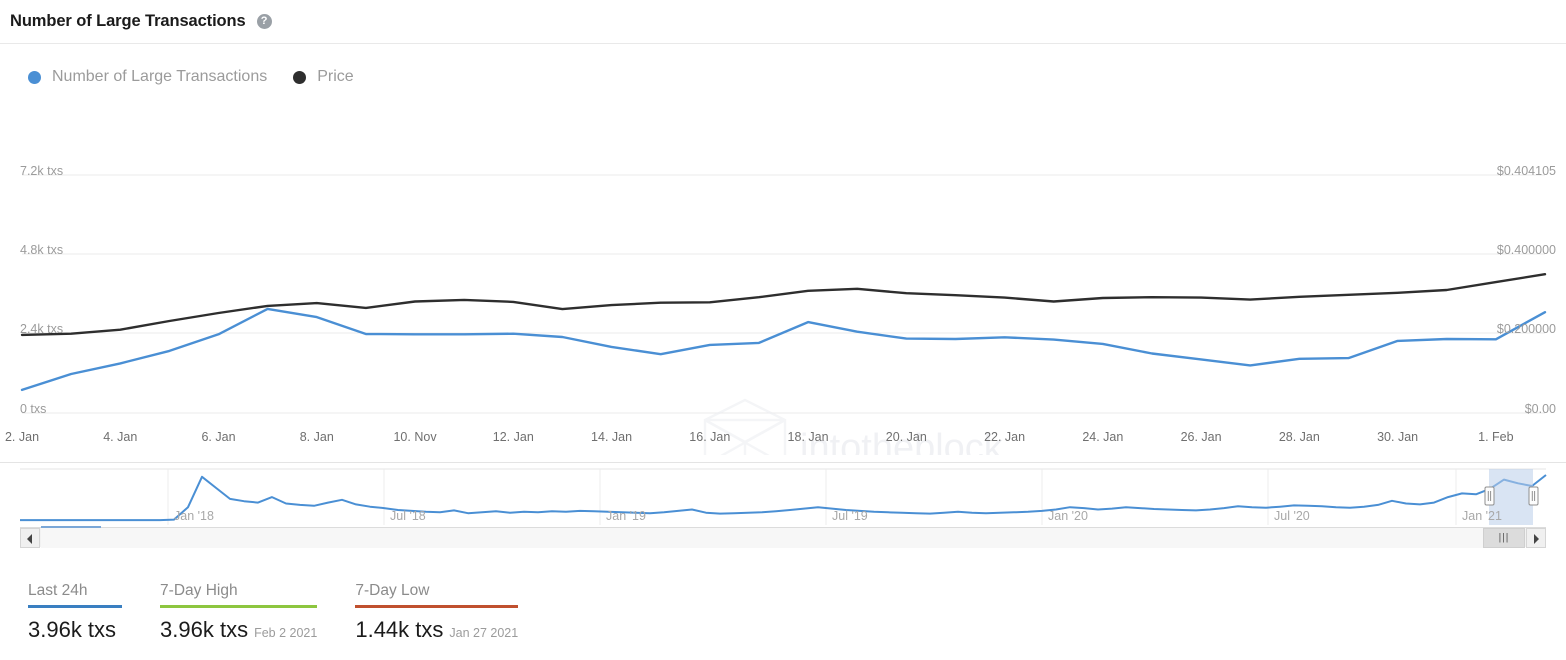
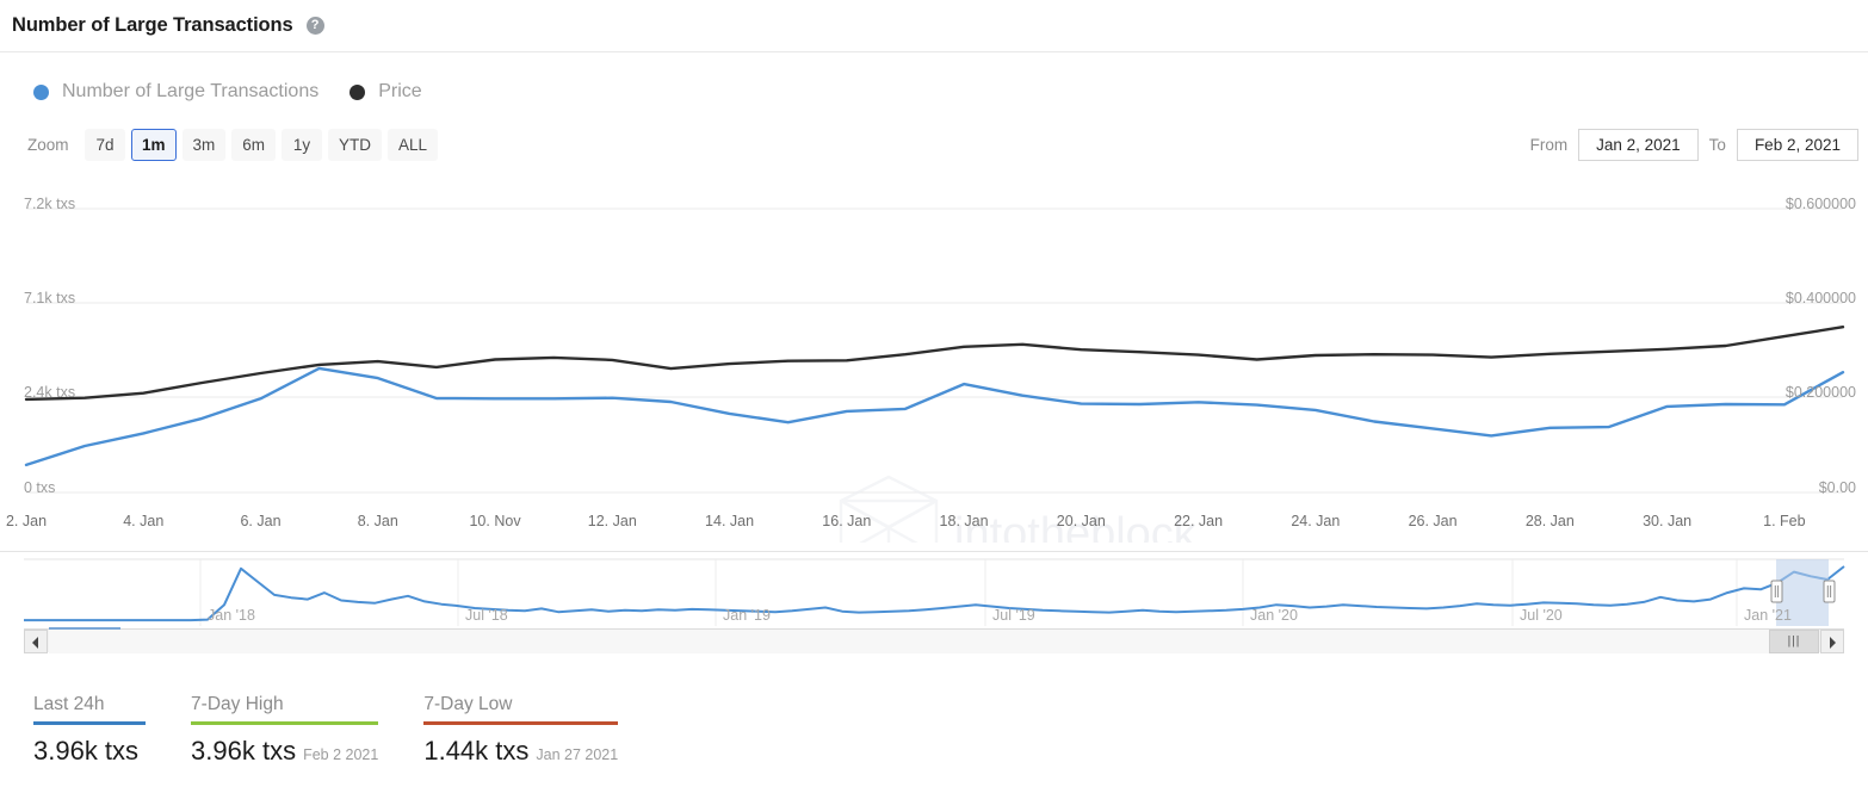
  Number of Large Transactions
  ?
  Number of Large Transactions
  Price
+ Zoom
+ 7d
+ 1m
+ 3m
+ 6m
+ 1y
+ YTD
+ ALL
+ From
+ Jan 2, 2021
+ To
+ Feb 2, 2021
  intotheblock
  7.2k txs
- 4.8k txs
+ 7.1k txs
  2.4k txs
  0 txs
- $0.404105
+ $0.600000
  $0.400000
  $0.200000
  $0.00
  2. Jan
  4. Jan
  6. Jan
  8. Jan
  10. Nov
  12. Jan
  14. Jan
  16. Jan
  18. Jan
  20. Jan
  22. Jan
  24. Jan
  26. Jan
  28. Jan
  30. Jan
  1. Feb
  Jan '18
  Jul '18
  Jan '19
  Jul '19
  Jan '20
  Jul '20
  Jan '21
  |||
  Last 24h
  3.96k txs
  7-Day High
  3.96k txs
  Feb 2 2021
  7-Day Low
  1.44k txs
  Jan 27 2021
